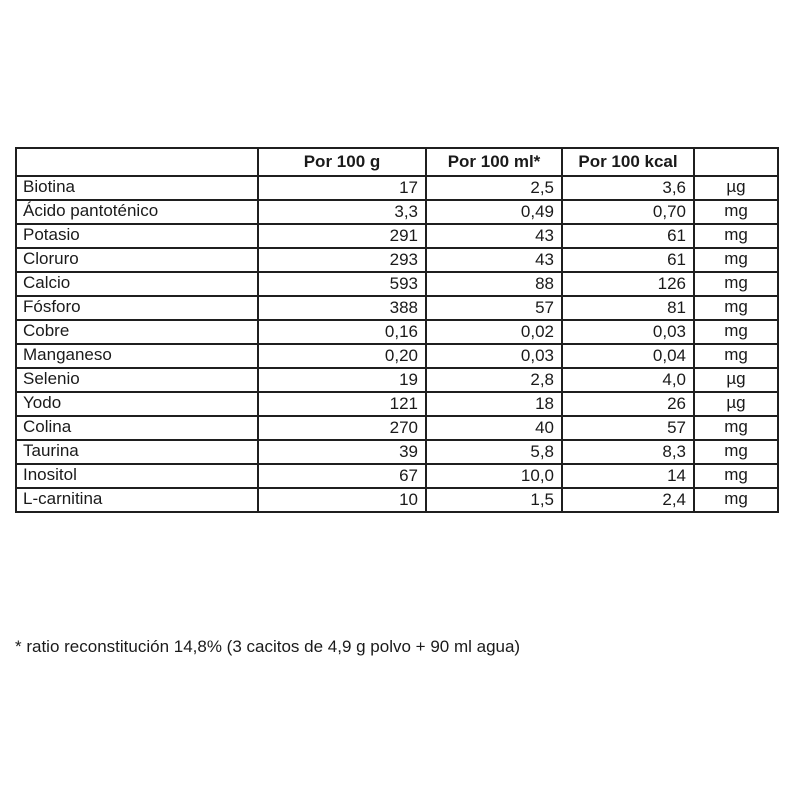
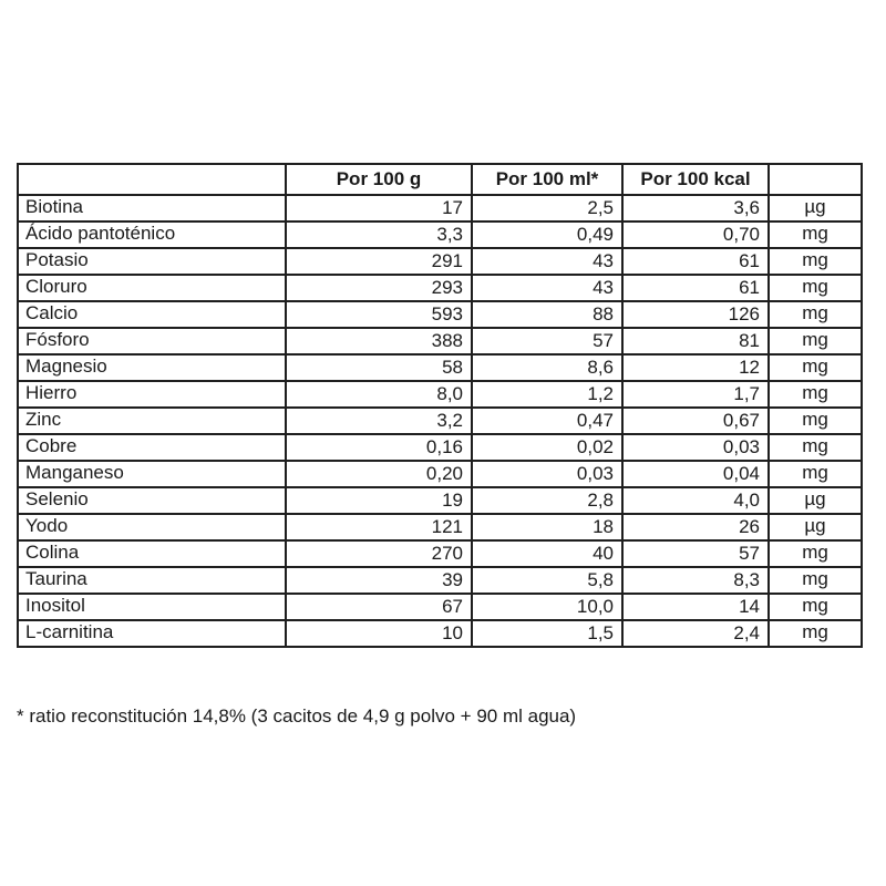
  	Por 100 g	Por 100 ml*	Por 100 kcal
  Biotina	17	2,5	3,6	µg
  Ácido pantoténico	3,3	0,49	0,70	mg
  Potasio	291	43	61	mg
  Cloruro	293	43	61	mg
  Calcio	593	88	126	mg
  Fósforo	388	57	81	mg
+ Magnesio	58	8,6	12	mg
+ Hierro	8,0	1,2	1,7	mg
+ Zinc	3,2	0,47	0,67	mg
  Cobre	0,16	0,02	0,03	mg
  Manganeso	0,20	0,03	0,04	mg
  Selenio	19	2,8	4,0	µg
  Yodo	121	18	26	µg
  Colina	270	40	57	mg
  Taurina	39	5,8	8,3	mg
  Inositol	67	10,0	14	mg
  L-carnitina	10	1,5	2,4	mg
  * ratio reconstitución 14,8% (3 cacitos de 4,9 g polvo + 90 ml agua)
